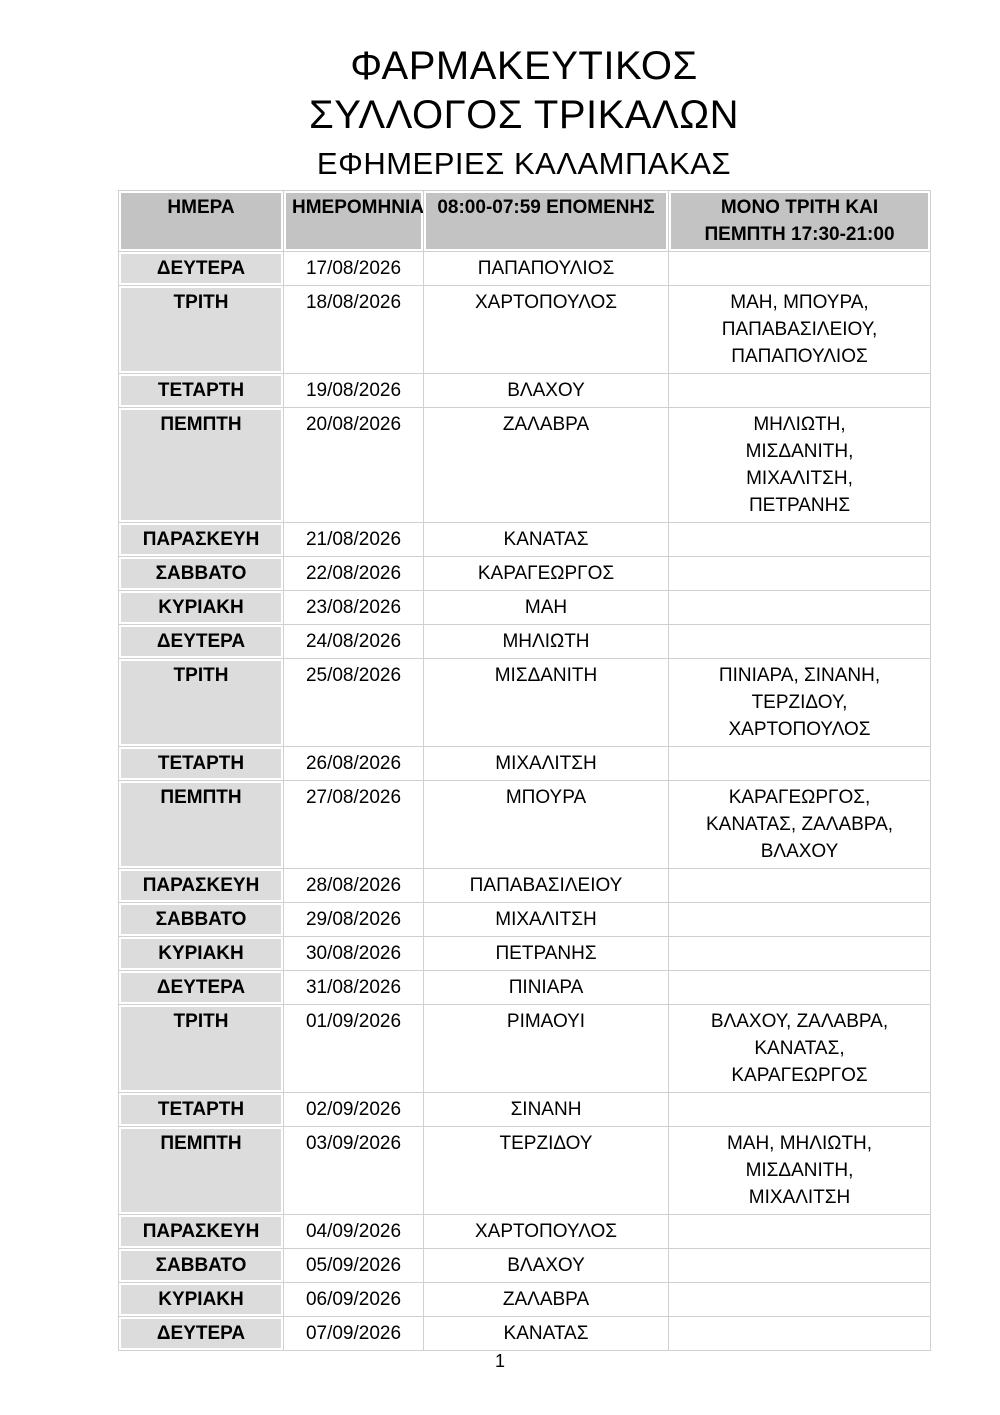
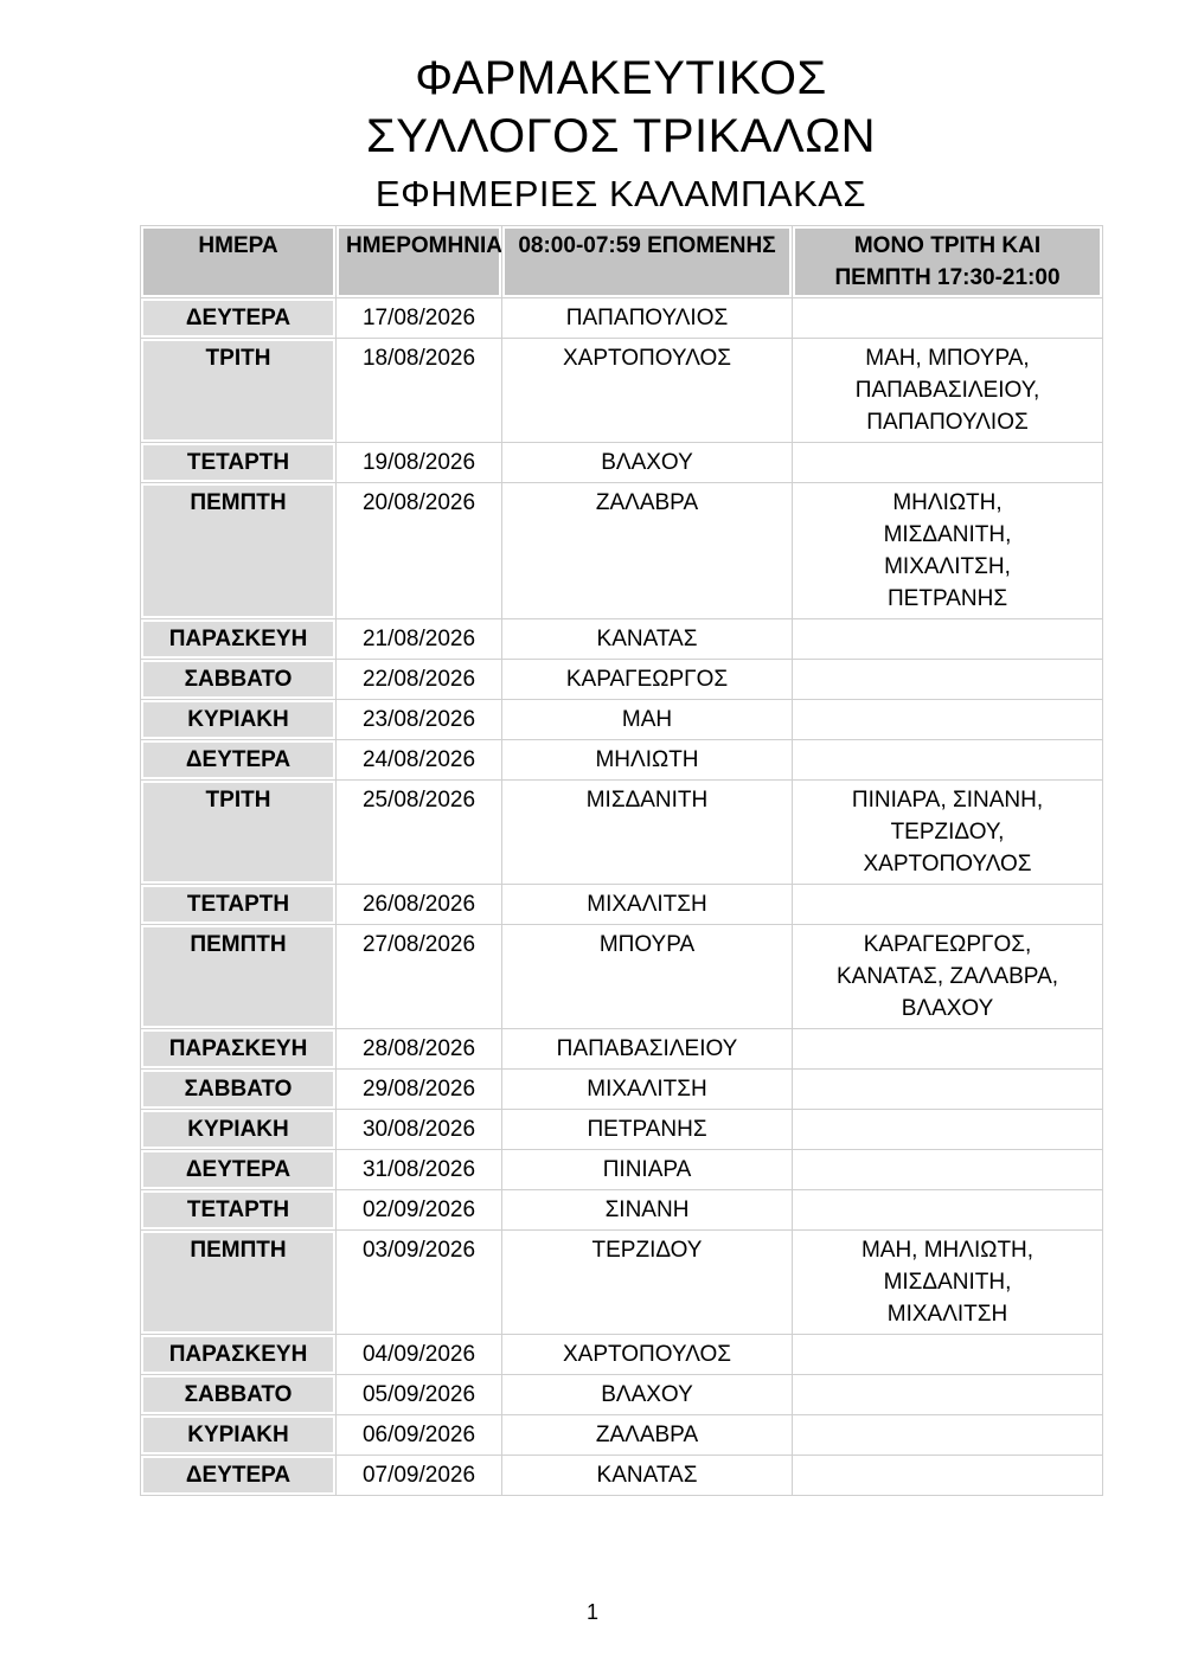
  ΦΑΡΜΑΚΕΥΤΙΚΟΣ
  ΣΥΛΛΟΓΟΣ ΤΡΙΚΑΛΩΝ
  ΕΦΗΜΕΡΙΕΣ ΚΑΛΑΜΠΑΚΑΣ
  ΗΜΕΡΑ	ΗΜΕΡΟΜΗΝΙΑ	08:00-07:59 ΕΠΟΜΕΝΗΣ	ΜΟΝΟ ΤΡΙΤΗ ΚΑΙ ΠΕΜΠΤΗ 17:30-21:00
  ΔΕΥΤΕΡΑ	17/08/2026	ΠΑΠΑΠΟΥΛΙΟΣ
  ΤΡΙΤΗ	18/08/2026	ΧΑΡΤΟΠΟΥΛΟΣ	ΜΑΗ, ΜΠΟΥΡΑ, ΠΑΠΑΒΑΣΙΛΕΙΟΥ, ΠΑΠΑΠΟΥΛΙΟΣ
  ΤΕΤΑΡΤΗ	19/08/2026	ΒΛΑΧΟΥ
  ΠΕΜΠΤΗ	20/08/2026	ΖΑΛΑΒΡΑ	ΜΗΛΙΩΤΗ, ΜΙΣΔΑΝΙΤΗ, ΜΙΧΑΛΙΤΣΗ, ΠΕΤΡΑΝΗΣ
  ΠΑΡΑΣΚΕΥΗ	21/08/2026	ΚΑΝΑΤΑΣ
  ΣΑΒΒΑΤΟ	22/08/2026	ΚΑΡΑΓΕΩΡΓΟΣ
  ΚΥΡΙΑΚΗ	23/08/2026	ΜΑΗ
  ΔΕΥΤΕΡΑ	24/08/2026	ΜΗΛΙΩΤΗ
  ΤΡΙΤΗ	25/08/2026	ΜΙΣΔΑΝΙΤΗ	ΠΙΝΙΑΡΑ, ΣΙΝΑΝΗ, ΤΕΡΖΙΔΟΥ, ΧΑΡΤΟΠΟΥΛΟΣ
  ΤΕΤΑΡΤΗ	26/08/2026	ΜΙΧΑΛΙΤΣΗ
  ΠΕΜΠΤΗ	27/08/2026	ΜΠΟΥΡΑ	ΚΑΡΑΓΕΩΡΓΟΣ, ΚΑΝΑΤΑΣ, ΖΑΛΑΒΡΑ, ΒΛΑΧΟΥ
  ΠΑΡΑΣΚΕΥΗ	28/08/2026	ΠΑΠΑΒΑΣΙΛΕΙΟΥ
  ΣΑΒΒΑΤΟ	29/08/2026	ΜΙΧΑΛΙΤΣΗ
  ΚΥΡΙΑΚΗ	30/08/2026	ΠΕΤΡΑΝΗΣ
  ΔΕΥΤΕΡΑ	31/08/2026	ΠΙΝΙΑΡΑ
- ΤΡΙΤΗ	01/09/2026	ΡΙΜΑΟΥΙ	ΒΛΑΧΟΥ, ΖΑΛΑΒΡΑ, ΚΑΝΑΤΑΣ, ΚΑΡΑΓΕΩΡΓΟΣ
  ΤΕΤΑΡΤΗ	02/09/2026	ΣΙΝΑΝΗ
  ΠΕΜΠΤΗ	03/09/2026	ΤΕΡΖΙΔΟΥ	ΜΑΗ, ΜΗΛΙΩΤΗ, ΜΙΣΔΑΝΙΤΗ, ΜΙΧΑΛΙΤΣΗ
  ΠΑΡΑΣΚΕΥΗ	04/09/2026	ΧΑΡΤΟΠΟΥΛΟΣ
  ΣΑΒΒΑΤΟ	05/09/2026	ΒΛΑΧΟΥ
  ΚΥΡΙΑΚΗ	06/09/2026	ΖΑΛΑΒΡΑ
  ΔΕΥΤΕΡΑ	07/09/2026	ΚΑΝΑΤΑΣ
  1
